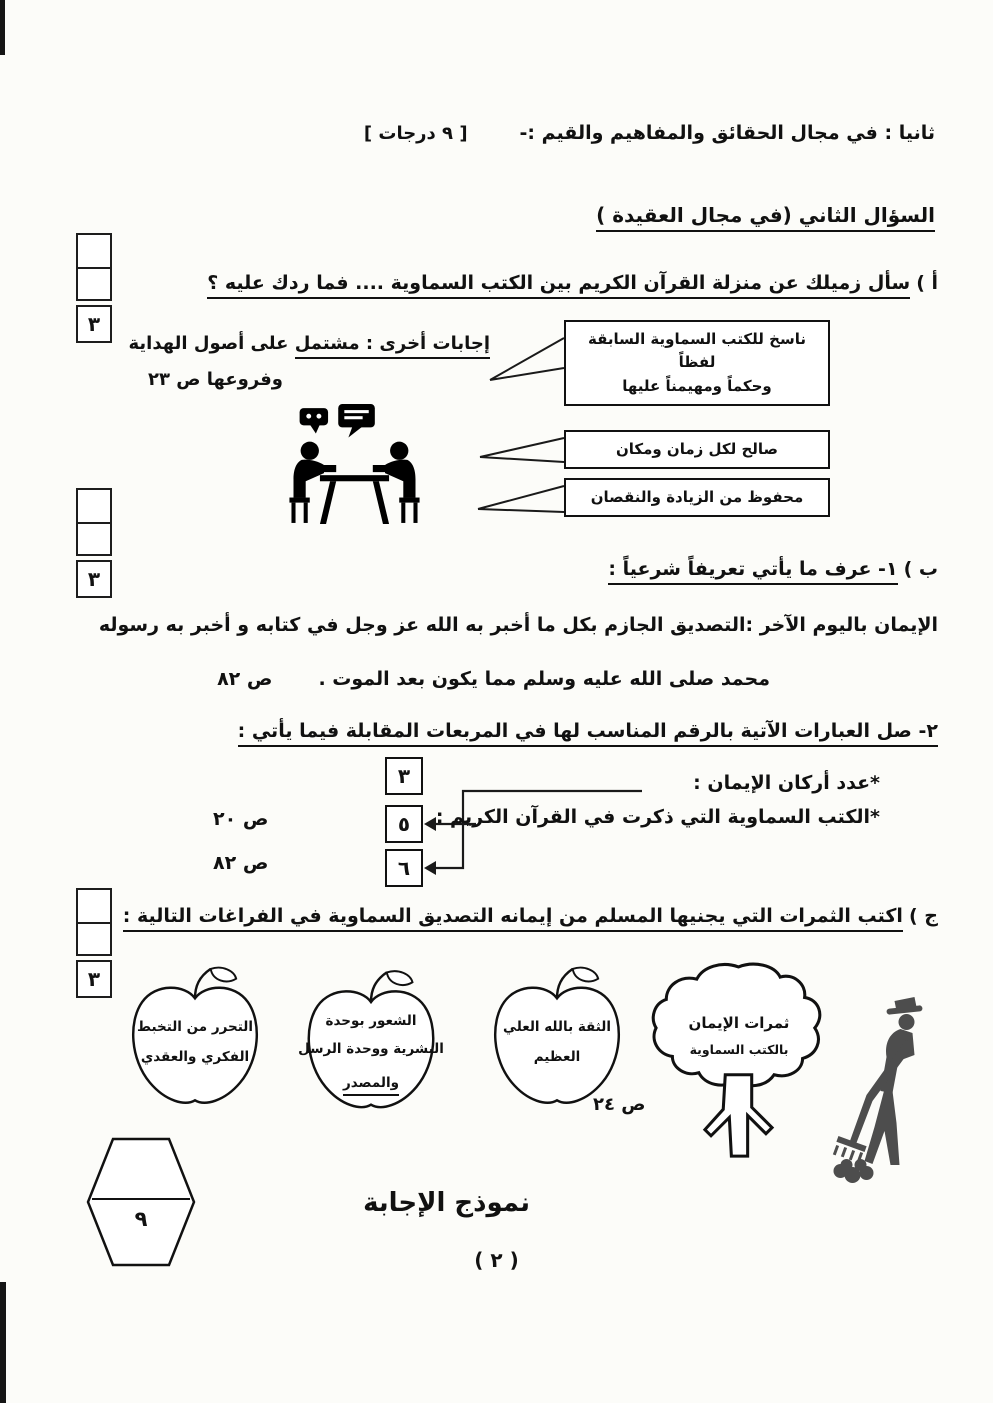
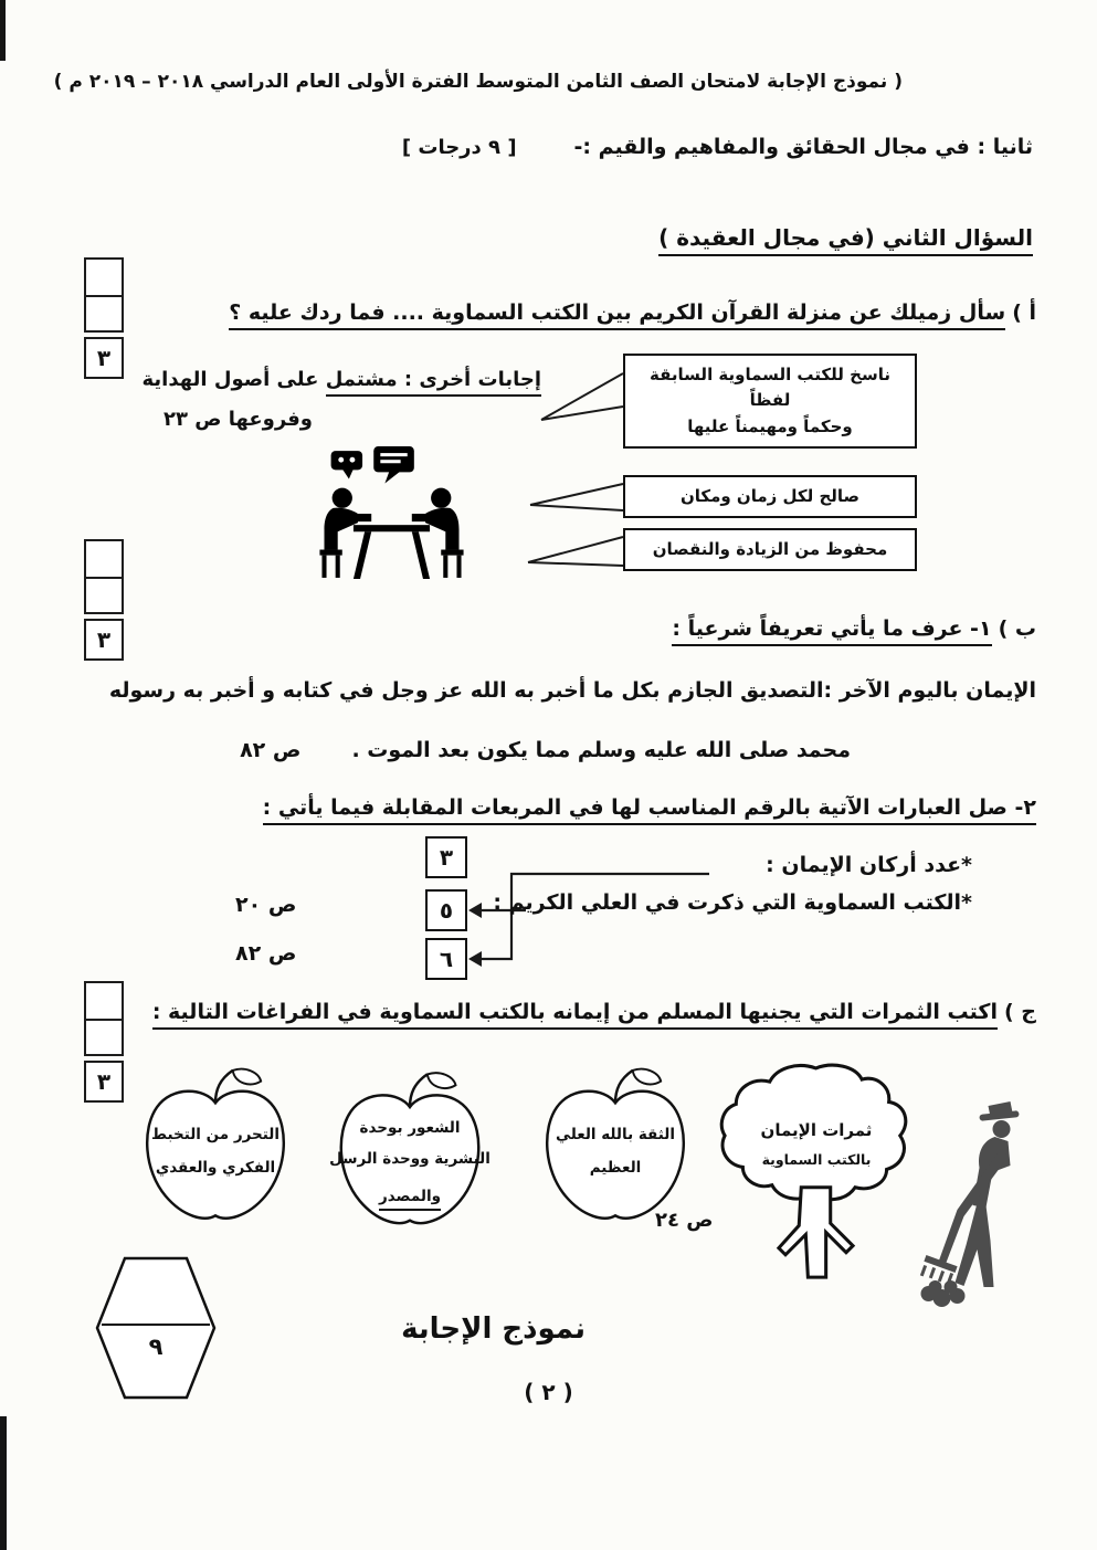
+ ( نموذج الإجابة لامتحان الصف الثامن المتوسط الفترة الأولى العام الدراسي ٢٠١٨ – ٢٠١٩ م )
  ثانيا : في مجال الحقائق والمفاهيم والقيم :-
  [ ٩ درجات ]
  السؤال الثاني (في مجال العقيدة )
  أ ) سأل زميلك عن منزلة القرآن الكريم بين الكتب السماوية .... فما ردك عليه ؟
  ٣
  ناسخ للكتب السماوية السابقة لفظاً
  وحكماً ومهيمناً عليها
  إجابات أخرى : مشتمل على أصول الهداية
  وفروعها ص ٢٣
  صالح لكل زمان ومكان
  محفوظ من الزيادة والنقصان
  ٣
  ب ) ١- عرف ما يأتي تعريفاً شرعياً :
  الإيمان باليوم الآخر :التصديق الجازم بكل ما أخبر به الله عز وجل في كتابه و أخبر به رسوله
  محمد صلى الله عليه وسلم مما يكون بعد الموت .
  ص ٨٢
  ٢- صل العبارات الآتية بالرقم المناسب لها في المربعات المقابلة فيما يأتي :
  *عدد أركان الإيمان :
- *الكتب السماوية التي ذكرت في القرآن الكريم :
+ *الكتب السماوية التي ذكرت في العلي الكريم :
  ٣
  ٥
  ٦
  ص ٢٠
  ص ٨٢
  ٣
- ج ) اكتب الثمرات التي يجنيها المسلم من إيمانه التصديق السماوية في الفراغات التالية :
+ ج ) اكتب الثمرات التي يجنيها المسلم من إيمانه بالكتب السماوية في الفراغات التالية :
  التحرر من التخبط
  الفكري والعقدي
  الشعور بوحدة
  البشرية ووحدة الرسل
  والمصدر
  الثقة بالله العلي
  العظيم
  ثمرات الإيمان
  بالكتب السماوية
  ص ٢٤
  ٩
  نموذج الإجابة
  ( ٢ )
